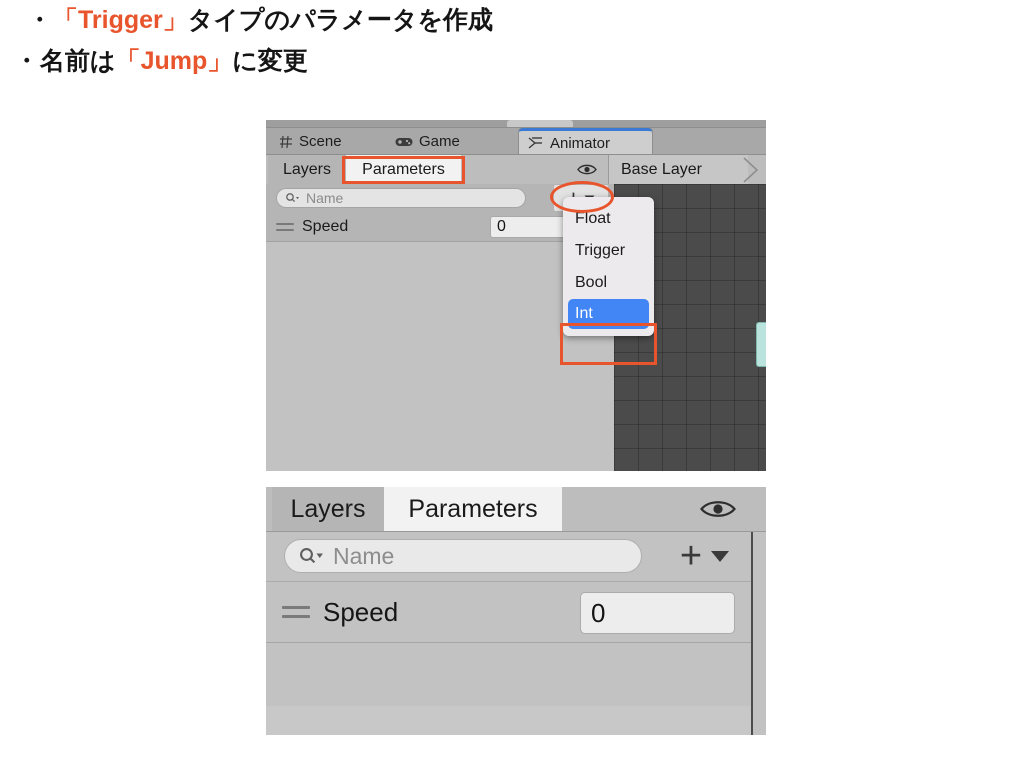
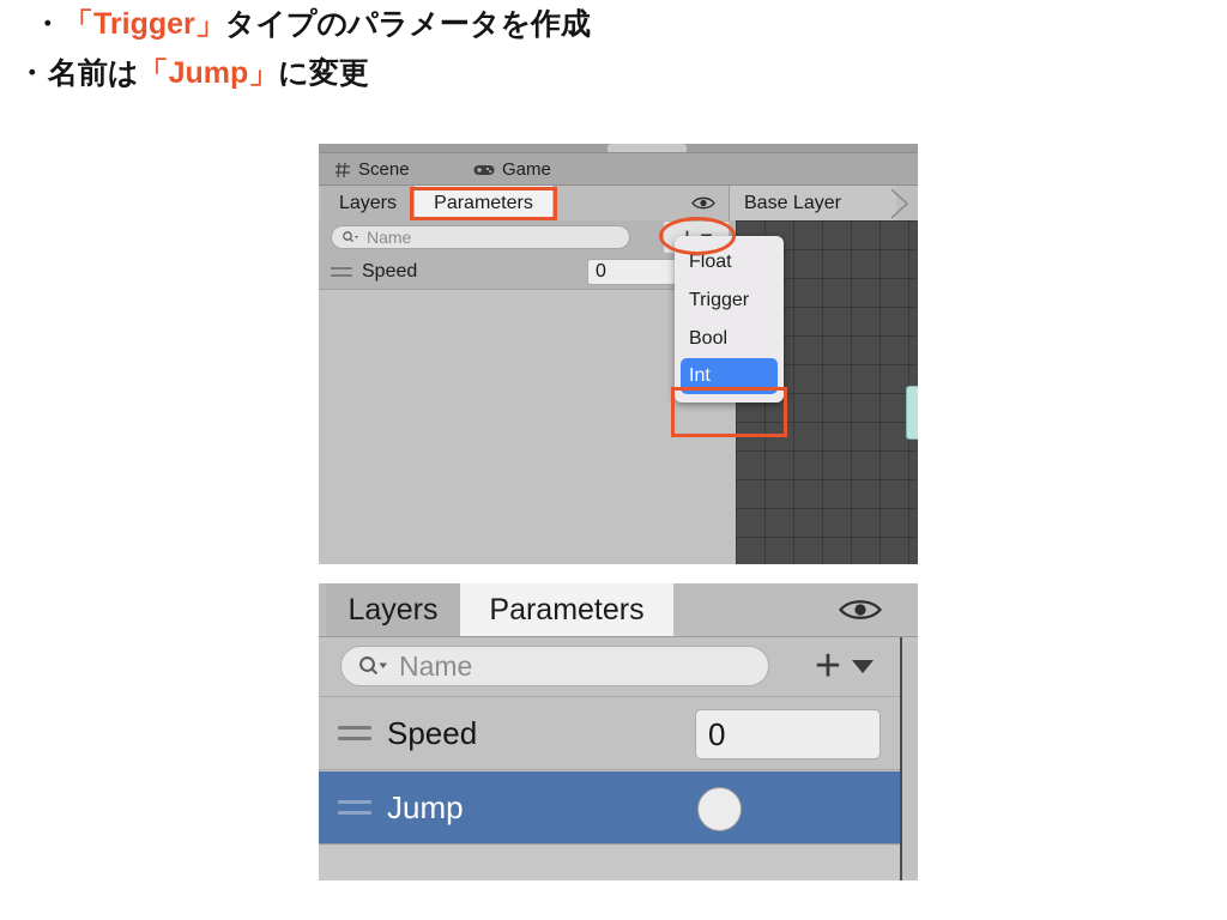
  ・「Trigger」タイプのパラメータを作成
  ・名前は「Jump」に変更
  Scene
  Game
- Animator
  Layers
  Parameters
  Base Layer
  Name
  Speed
  0
  Float
  Trigger
  Bool
  Int
  Layers
  Parameters
  Name
  +
  Speed
  0
+ Jump
